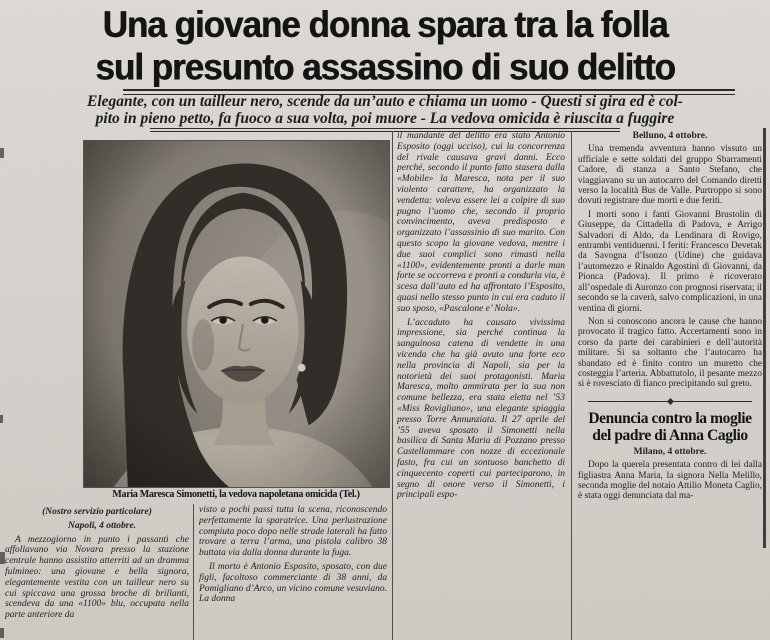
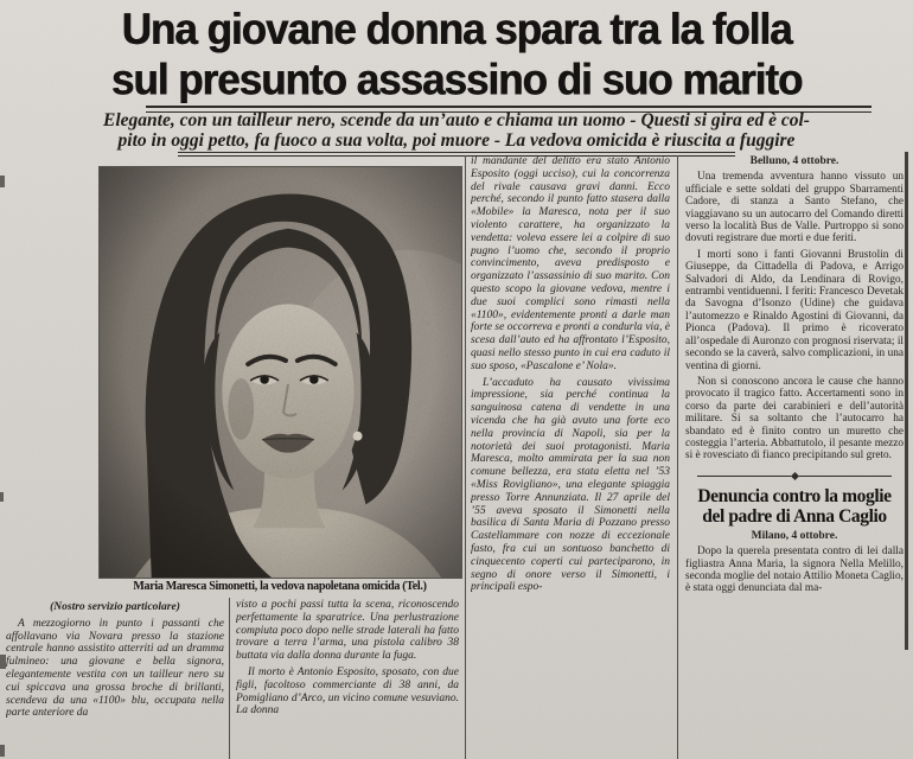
  Una giovane donna spara tra la folla
- sul presunto assassino di suo delitto
+ sul presunto assassino di suo marito
  Elegante, con un tailleur nero, scende da un’auto e chiama un uomo - Questi si gira ed è col-
- pito in pieno petto, fa fuoco a sua volta, poi muore - La vedova omicida è riuscita a fuggire
+ pito in oggi petto, fa fuoco a sua volta, poi muore - La vedova omicida è riuscita a fuggire
  Maria Maresca Simonetti, la vedova napoletana omicida (Tel.)
  (Nostro servizio particolare)
- Napoli, 4 ottobre.
  A mezzogiorno in punto i passanti che affollavano via Novara presso la stazione centrale hanno assistito atterriti ad un dramma fulmineo: una giovane e bella signora, elegantemente vestita con un tailleur nero su cui spiccava una grossa broche di brillanti, scendeva da una «1100» blu, occupata nella parte anteriore da
  visto a pochi passi tutta la scena, riconoscendo perfettamente la sparatrice. Una perlustrazione compiuta poco dopo nelle strade laterali ha fatto trovare a terra l’arma, una pistola calibro 38 buttata via dalla donna durante la fuga.
  Il morto è Antonio Esposito, sposato, con due figli, facoltoso commerciante di 38 anni, da Pomigliano d’Arco, un vicino comune vesuviano. La donna
  il mandante del delitto era stato Antonio Esposito (oggi ucciso), cui la concorrenza del rivale causava gravi danni. Ecco perché, secondo il punto fatto stasera dalla «Mobile» la Maresca, nota per il suo violento carattere, ha organizzato la vendetta: voleva essere lei a colpire di suo pugno l’uomo che, secondo il proprio convincimento, aveva predisposto e organizzato l’assassinio di suo marito. Con questo scopo la giovane vedova, mentre i due suoi complici sono rimasti nella «1100», evidentemente pronti a darle man forte se occorreva e pronti a condurla via, è scesa dall’auto ed ha affrontato l’Esposito, quasi nello stesso punto in cui era caduto il suo sposo, «Pascalone e’ Nola».
  L’accaduto ha causato vivissima impressione, sia perché continua la sanguinosa catena di vendette in una vicenda che ha già avuto una forte eco nella provincia di Napoli, sia per la notorietà dei suoi protagonisti. Maria Maresca, molto ammirata per la sua non comune bellezza, era stata eletta nel ’53 «Miss Rovigliano», una elegante spiaggia presso Torre Annunziata. Il 27 aprile del ’55 aveva sposato il Simonetti nella basilica di Santa Maria di Pozzano presso Castellammare con nozze di eccezionale fasto, fra cui un sontuoso banchetto di cinquecento coperti cui parteciparono, in segno di onore verso il Simonetti, i principali espo-
  Belluno, 4 ottobre.
  Una tremenda avventura hanno vissuto un ufficiale e sette soldati del gruppo Sbarramenti Cadore, di stanza a Santo Stefano, che viaggiavano su un autocarro del Comando diretti verso la località Bus de Valle. Purtroppo si sono dovuti registrare due morti e due feriti.
  I morti sono i fanti Giovanni Brustolin di Giuseppe, da Cittadella di Padova, e Arrigo Salvadori di Aldo, da Lendinara di Rovigo, entrambi ventiduenni. I feriti: Francesco Devetak da Savogna d’Isonzo (Udine) che guidava l’automezzo e Rinaldo Agostini di Giovanni, da Pionca (Padova). Il primo è ricoverato all’ospedale di Auronzo con prognosi riservata; il secondo se la caverà, salvo complicazioni, in una ventina di giorni.
  Non si conoscono ancora le cause che hanno provocato il tragico fatto. Accertamenti sono in corso da parte dei carabinieri e dell’autorità militare. Si sa soltanto che l’autocarro ha sbandato ed è finito contro un muretto che costeggia l’arteria. Abbattutolo, il pesante mezzo si è rovesciato di fianco precipitando sul greto.
  Denuncia contro la moglie
  del padre di Anna Caglio
  Milano, 4 ottobre.
  Dopo la querela presentata contro di lei dalla figliastra Anna Maria, la signora Nella Melillo, seconda moglie del notaio Attilio Moneta Caglio, è stata oggi denunciata dal ma-
